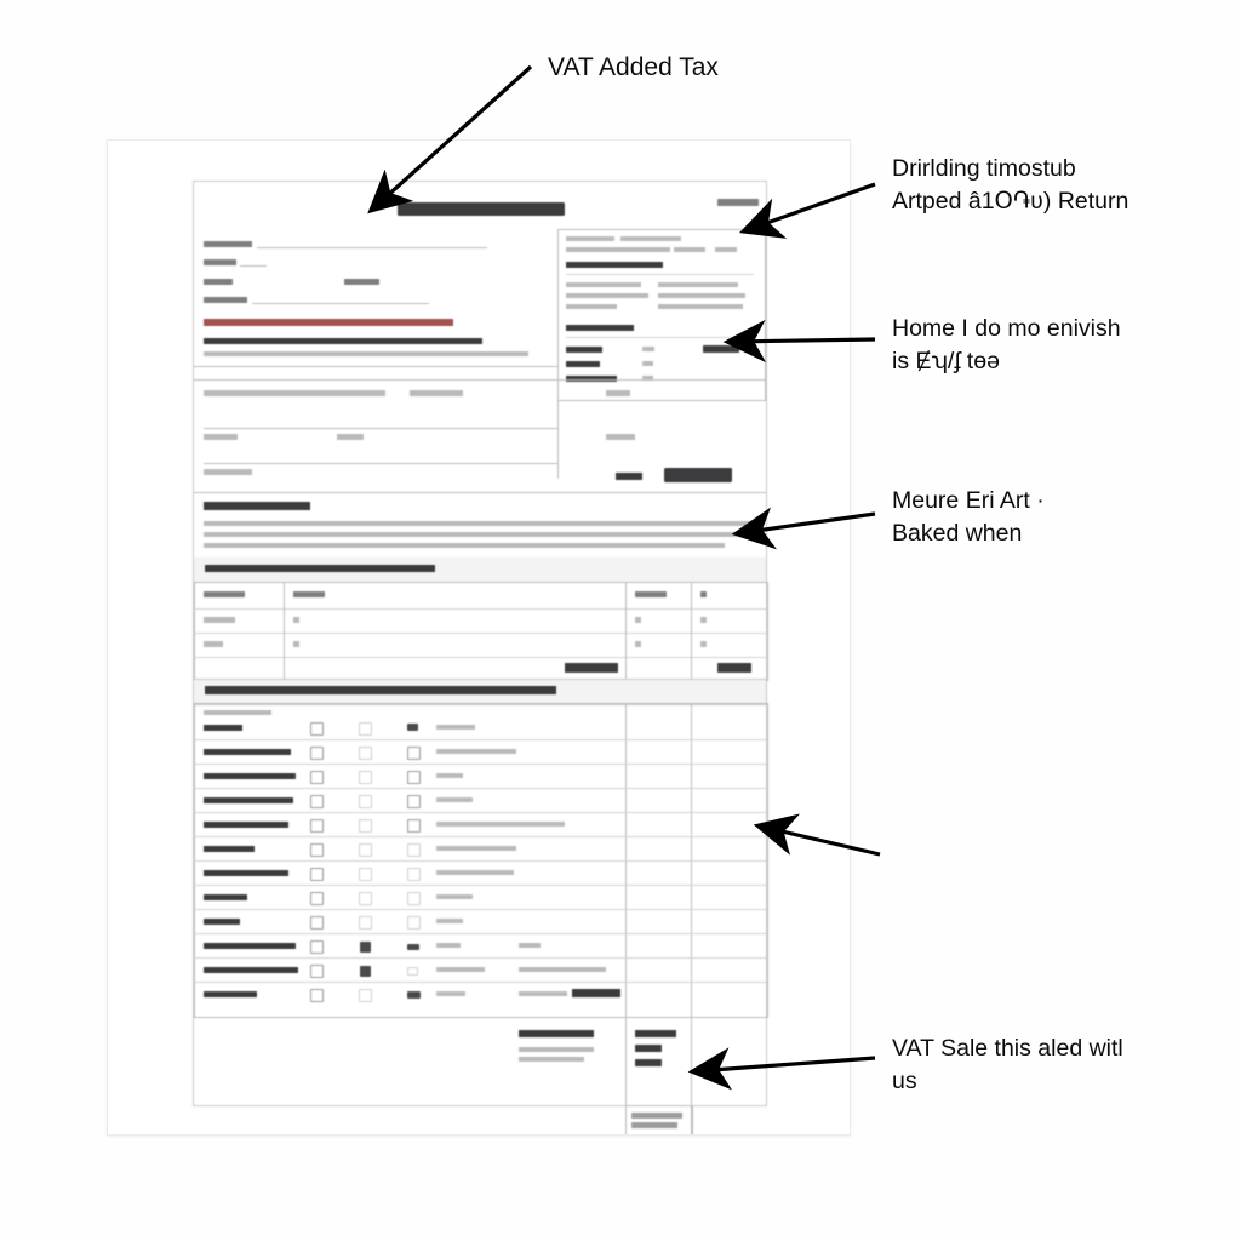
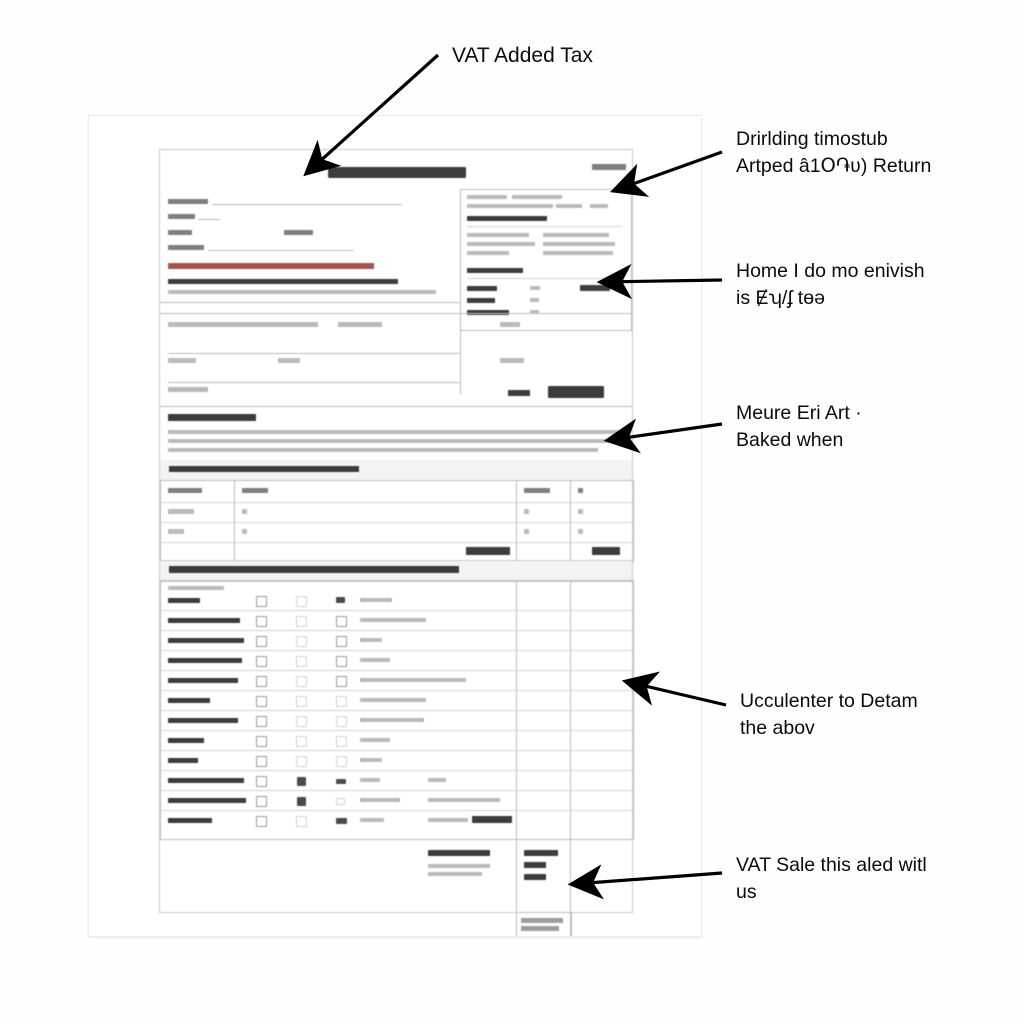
  VAT Added Tax
  Drirlding timostub
  Artped â1Օ֏ʋ) Return
  Home I do mo enivish
  is Ɇʮ/ʄ tөə
  Meure Eri Art ·
  Baked when
+ Ucculenter to Detam
+ the abov
  VAT Sale this aled witl
  us
